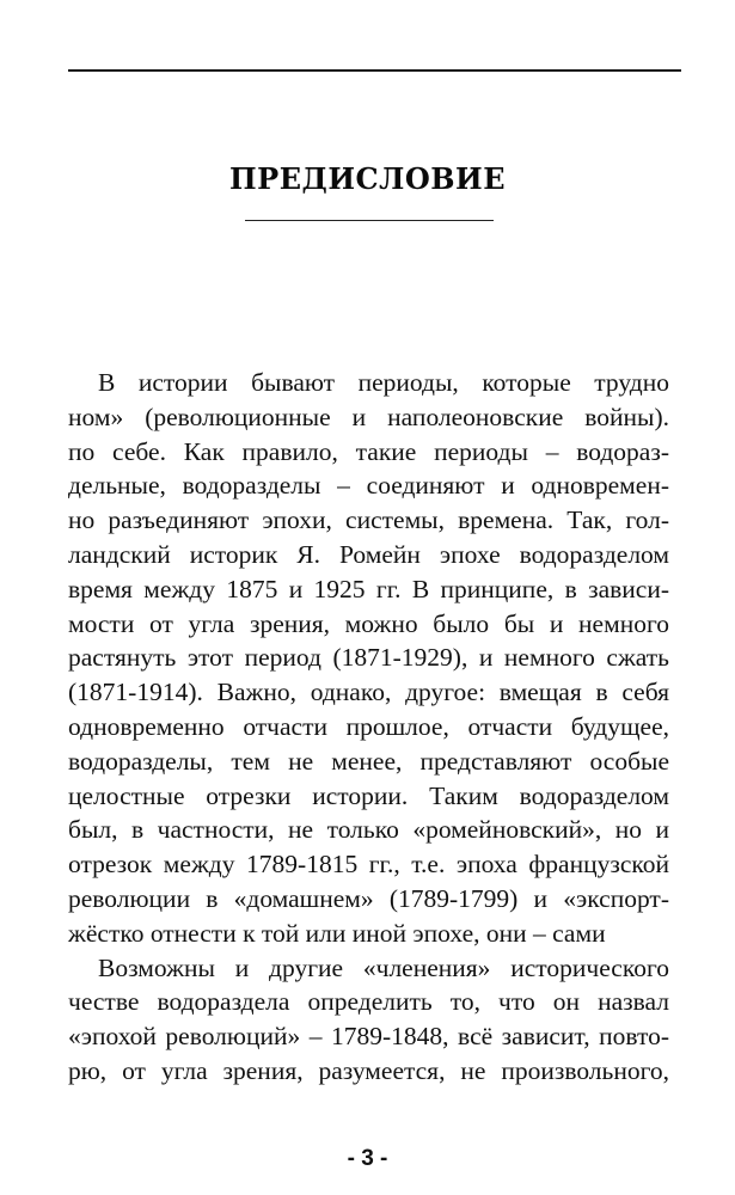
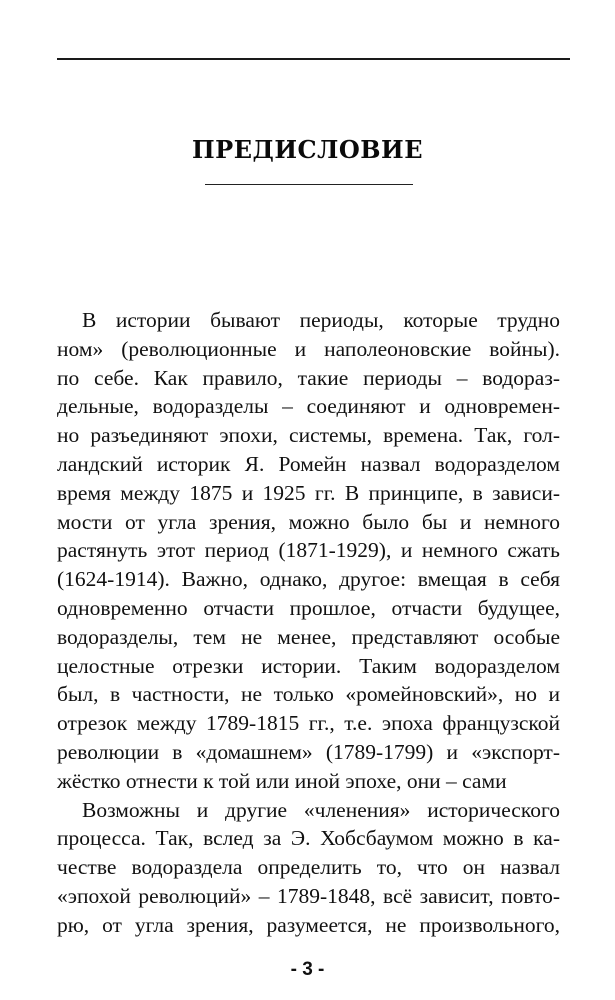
  ПРЕДИСЛОВИЕ
  В истории бывают периоды, которые трудно
  ном» (революционные и наполеоновские войны).
  по себе. Как правило, такие периоды – водораз-
  дельные, водоразделы – соединяют и одновремен-
  но разъединяют эпохи, системы, времена. Так, гол-
- ландский историк Я. Ромейн эпохе водоразделом
+ ландский историк Я. Ромейн назвал водоразделом
  время между 1875 и 1925 гг. В принципе, в зависи-
  мости от угла зрения, можно было бы и немного
  растянуть этот период (1871-1929), и немного сжать
- (1871-1914). Важно, однако, другое: вмещая в себя
+ (1624-1914). Важно, однако, другое: вмещая в себя
  одновременно отчасти прошлое, отчасти будущее,
  водоразделы, тем не менее, представляют особые
  целостные отрезки истории. Таким водоразделом
  был, в частности, не только «ромейновский», но и
  отрезок между 1789-1815 гг., т.е. эпоха французской
  революции в «домашнем» (1789-1799) и «экспорт-
  жёстко отнести к той или иной эпохе, они – сами
  Возможны и другие «членения» исторического
+ процесса. Так, вслед за Э. Хобсбаумом можно в ка-
  честве водораздела определить то, что он назвал
  «эпохой революций» – 1789-1848, всё зависит, повто-
  рю, от угла зрения, разумеется, не произвольного,
  - 3 -
